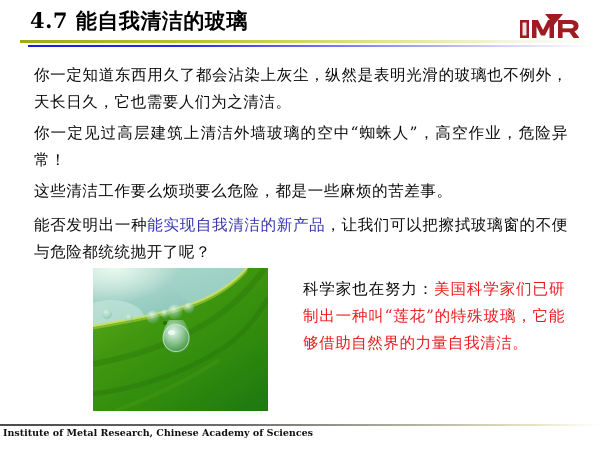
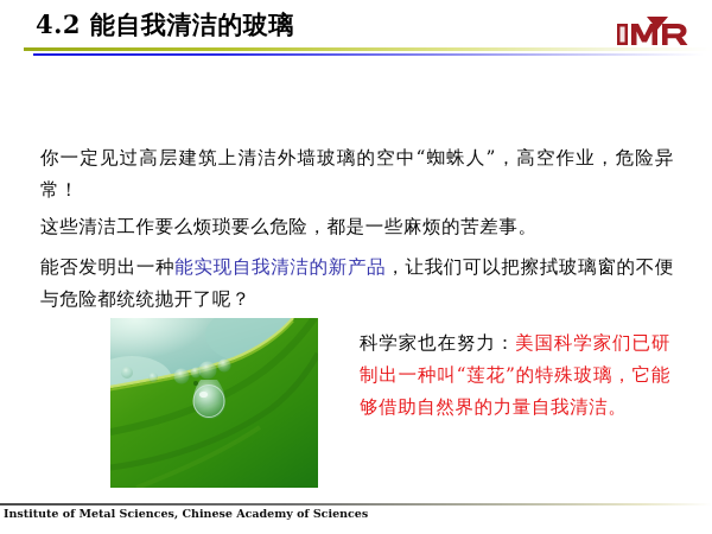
- 4.7 能自我清洁的玻璃
+ 4.2 能自我清洁的玻璃
- 你一定知道东西用久了都会沾染上灰尘，纵然是表明光滑的玻璃也不例外，天长日久，它也需要人们为之清洁。
  你一定见过高层建筑上清洁外墙玻璃的空中“蜘蛛人”，高空作业，危险异常！
  这些清洁工作要么烦琐要么危险，都是一些麻烦的苦差事。
  能否发明出一种能实现自我清洁的新产品，让我们可以把擦拭玻璃窗的不便与危险都统统抛开了呢？
  科学家也在努力：美国科学家们已研制出一种叫“莲花”的特殊玻璃，它能够借助自然界的力量自我清洁。
- Institute of Metal Research, Chinese Academy of Sciences
+ Institute of Metal Sciences, Chinese Academy of Sciences
